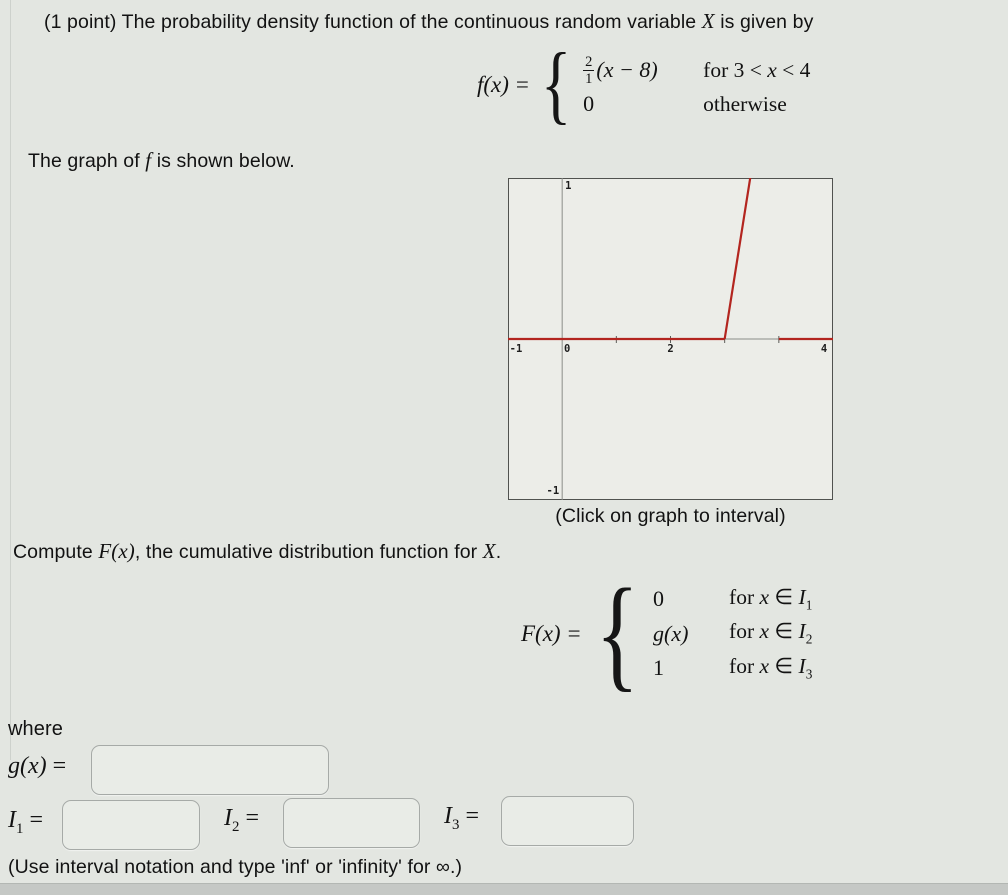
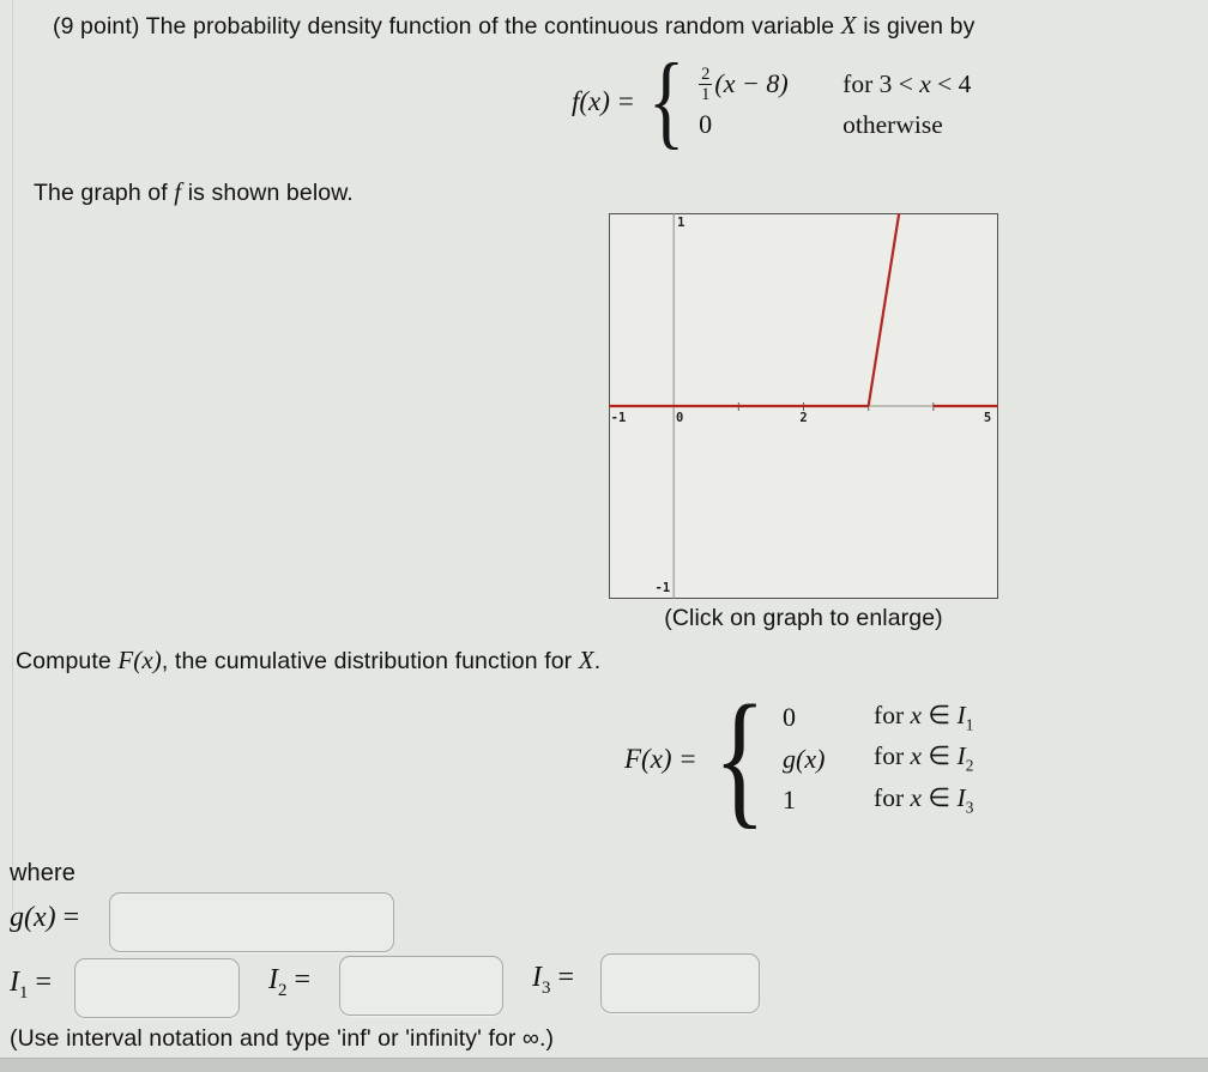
- (1 point) The probability density function of the continuous random variable X is given by
+ (9 point) The probability density function of the continuous random variable X is given by
  f(x)
  =
  {
  2
  1
  (x − 8)
  for 3 < x < 4
  0
  otherwise
  The graph of f is shown below.
  -1
  0
  2
- 4
+ 5
  1
  -1
- (Click on graph to interval)
+ (Click on graph to enlarge)
  Compute F(x), the cumulative distribution function for X.
  F(x)
  =
  {
  0
  for x ∈ I1
  g(x)
  for x ∈ I2
  1
  for x ∈ I3
  where
  g(x) =
  I1 =
  I2 =
  I3 =
  (Use interval notation and type 'inf' or 'infinity' for ∞.)
